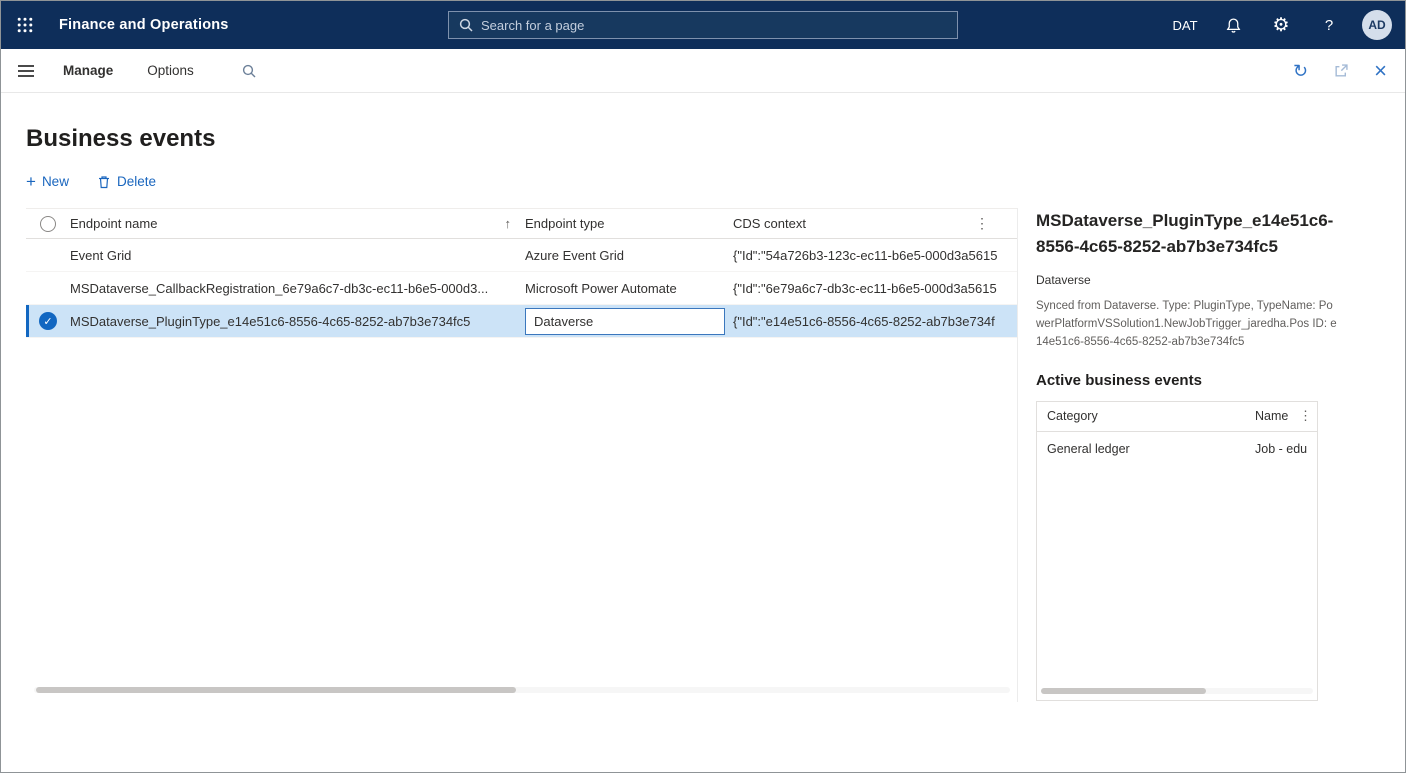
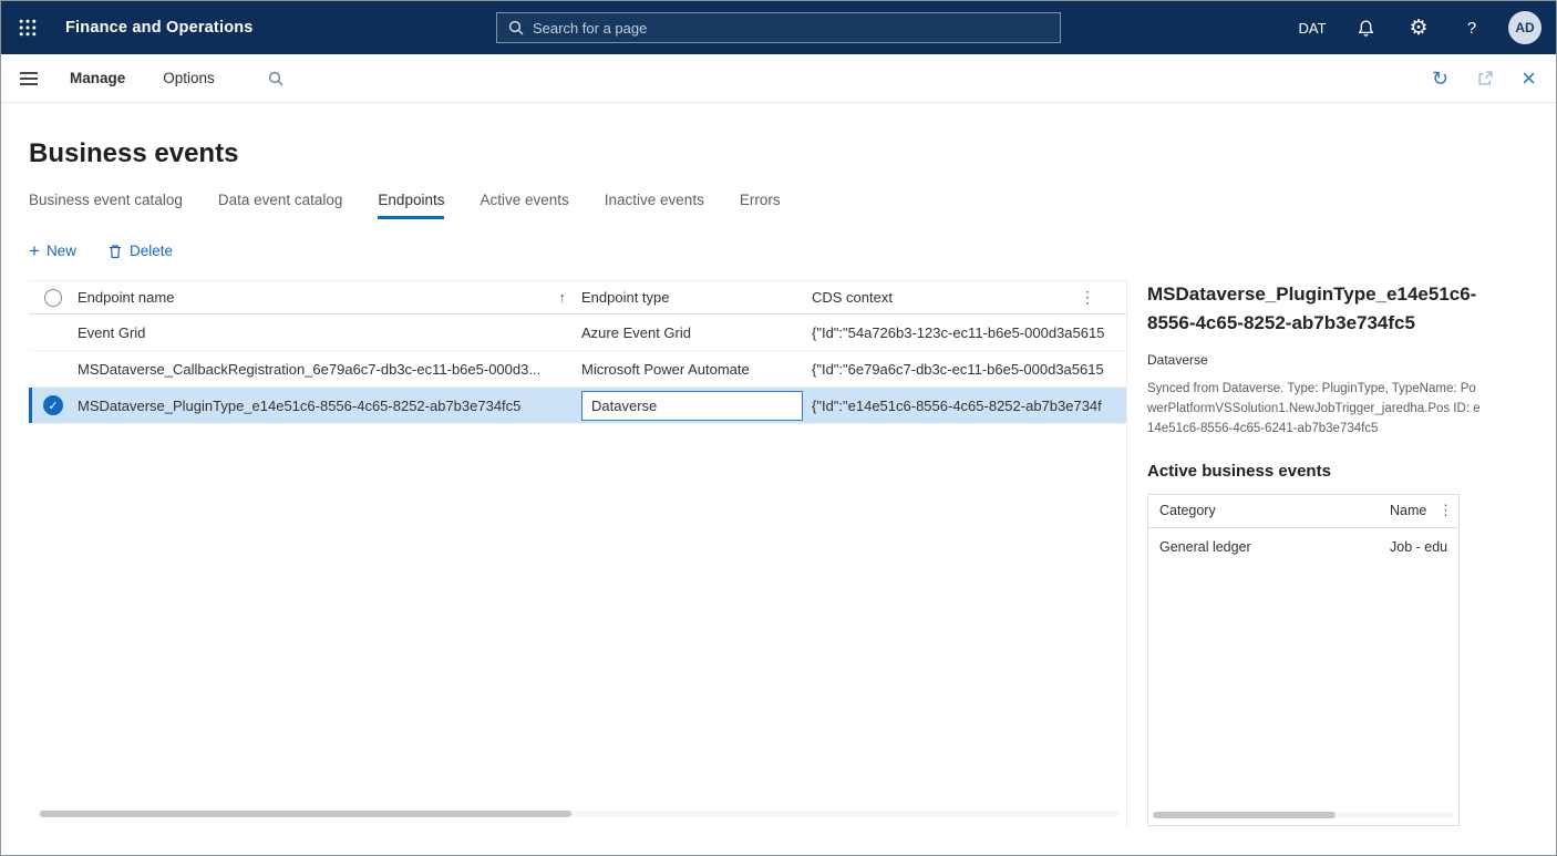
  Finance and Operations
  Search for a page
  DAT
  ⚙
  ?
  AD
  Manage
  Options
  ↻
  ×
  Business events
+ Business event catalog
+ Data event catalog
+ Endpoints
+ Active events
+ Inactive events
+ Errors
  +
  New
  Delete
  Endpoint name
  ↑
  Endpoint type
  CDS context
  ⋮
  Event Grid
  Azure Event Grid
  {"Id":"54a726b3-123c-ec11-b6e5-000d3a5615
  MSDataverse_CallbackRegistration_6e79a6c7-db3c-ec11-b6e5-000d3...
  Microsoft Power Automate
  {"Id":"6e79a6c7-db3c-ec11-b6e5-000d3a5615
  ✓
  MSDataverse_PluginType_e14e51c6-8556-4c65-8252-ab7b3e734fc5
  Dataverse
  {"Id":"e14e51c6-8556-4c65-8252-ab7b3e734f
  MSDataverse_PluginType_e14e51c6-8556-4c65-8252-ab7b3e734fc5
  Dataverse
- Synced from Dataverse. Type: PluginType, TypeName: PowerPlatformVSSolution1.NewJobTrigger_jaredha.Pos ID: e14e51c6-8556-4c65-8252-ab7b3e734fc5
+ Synced from Dataverse. Type: PluginType, TypeName: PowerPlatformVSSolution1.NewJobTrigger_jaredha.Pos ID: e14e51c6-8556-4c65-6241-ab7b3e734fc5
  Active business events
  Category
  Name
  ⋮
  General ledger
  Job - edu
